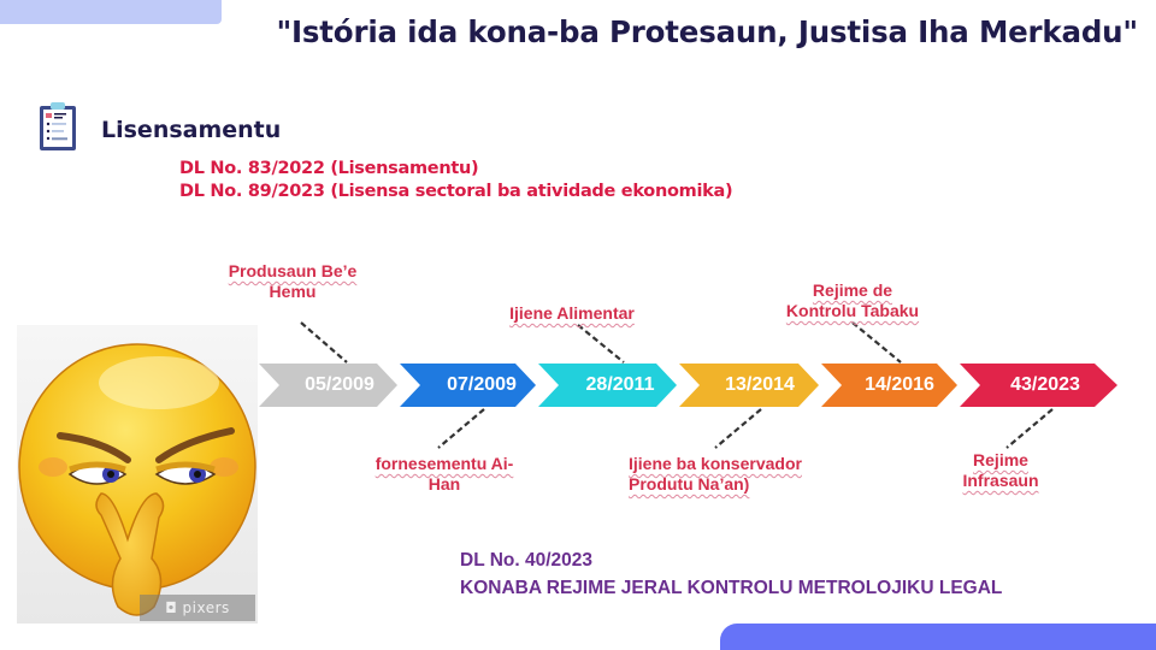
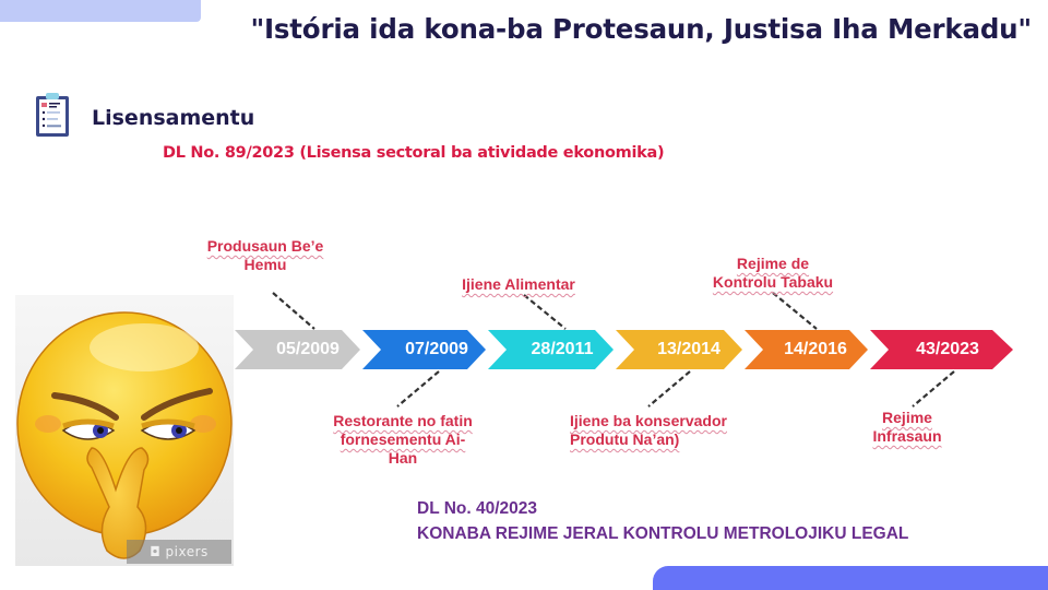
  "Istória ida kona-ba Protesaun, Justisa Iha Merkadu"
  Lisensamentu
- DL No. 83/2022 (Lisensamentu)
  DL No. 89/2023 (Lisensa sectoral ba atividade ekonomika)
  05/2009
  07/2009
  28/2011
  13/2014
  14/2016
  43/2023
  Produsaun Be’e
  Hemu
  Ijiene Alimentar
  Rejime de
  Kontrolu Tabaku
+ Restorante no fatin
  fornesementu Ai-
  Han
  Ijiene ba konservador
  Produtu Na’an)
  Rejime
  Infrasaun
  ◘ pixers
  DL No. 40/2023
  KONABA REJIME JERAL KONTROLU METROLOJIKU LEGAL
